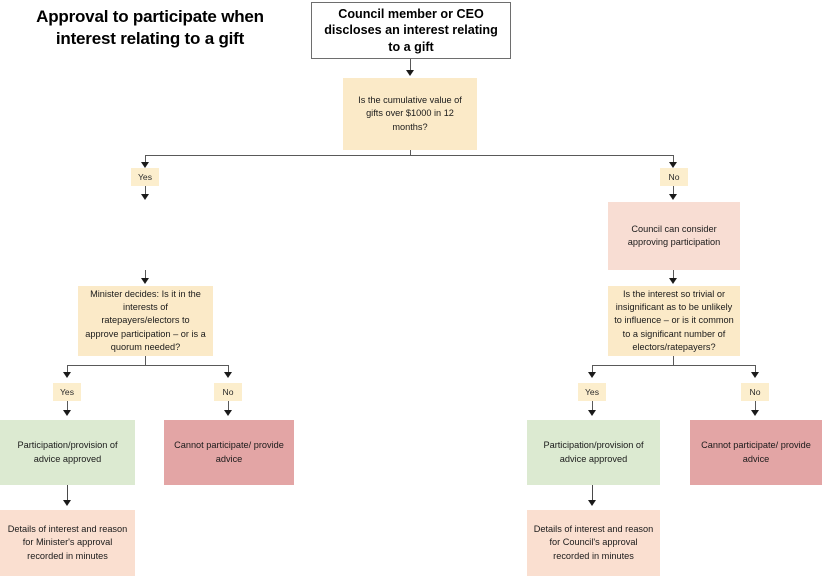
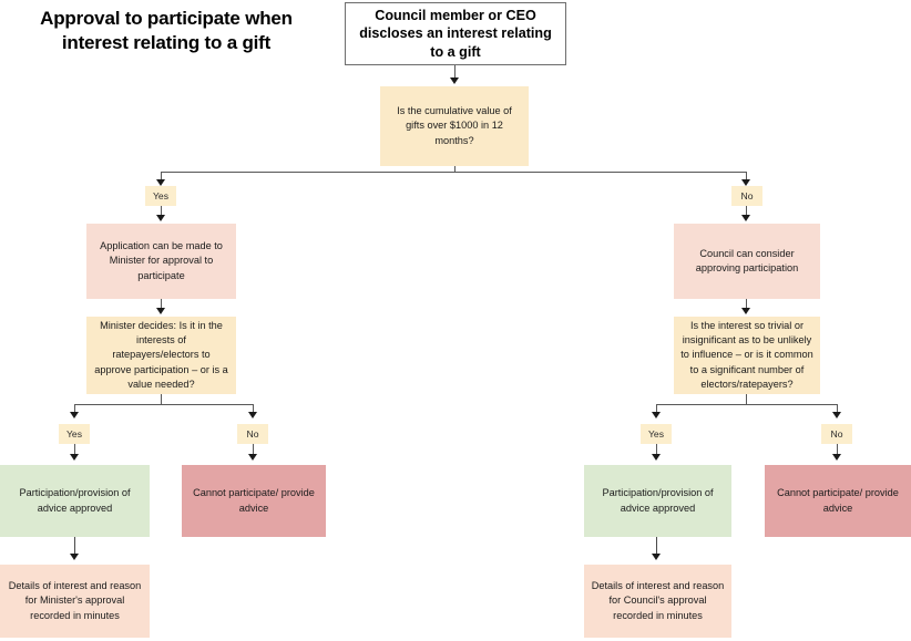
  Approval to participate when interest relating to a gift
  Council member or CEO discloses an interest relating to a gift
  Is the cumulative value of gifts over $1000 in 12 months?
  Yes
  No
+ Application can be made to Minister for approval to participate
- Minister decides: Is it in the interests of ratepayers/electors to approve participation – or is a quorum needed?
+ Minister decides: Is it in the interests of ratepayers/electors to approve participation – or is a value needed?
  Yes
  No
  Participation/provision of advice approved
  Cannot participate/ provide advice
  Details of interest and reason for Minister's approval recorded in minutes
  Council can consider approving participation
  Is the interest so trivial or insignificant as to be unlikely to influence – or is it common to a significant number of electors/ratepayers?
  Yes
  No
  Participation/provision of advice approved
  Cannot participate/ provide advice
  Details of interest and reason for Council's approval recorded in minutes
